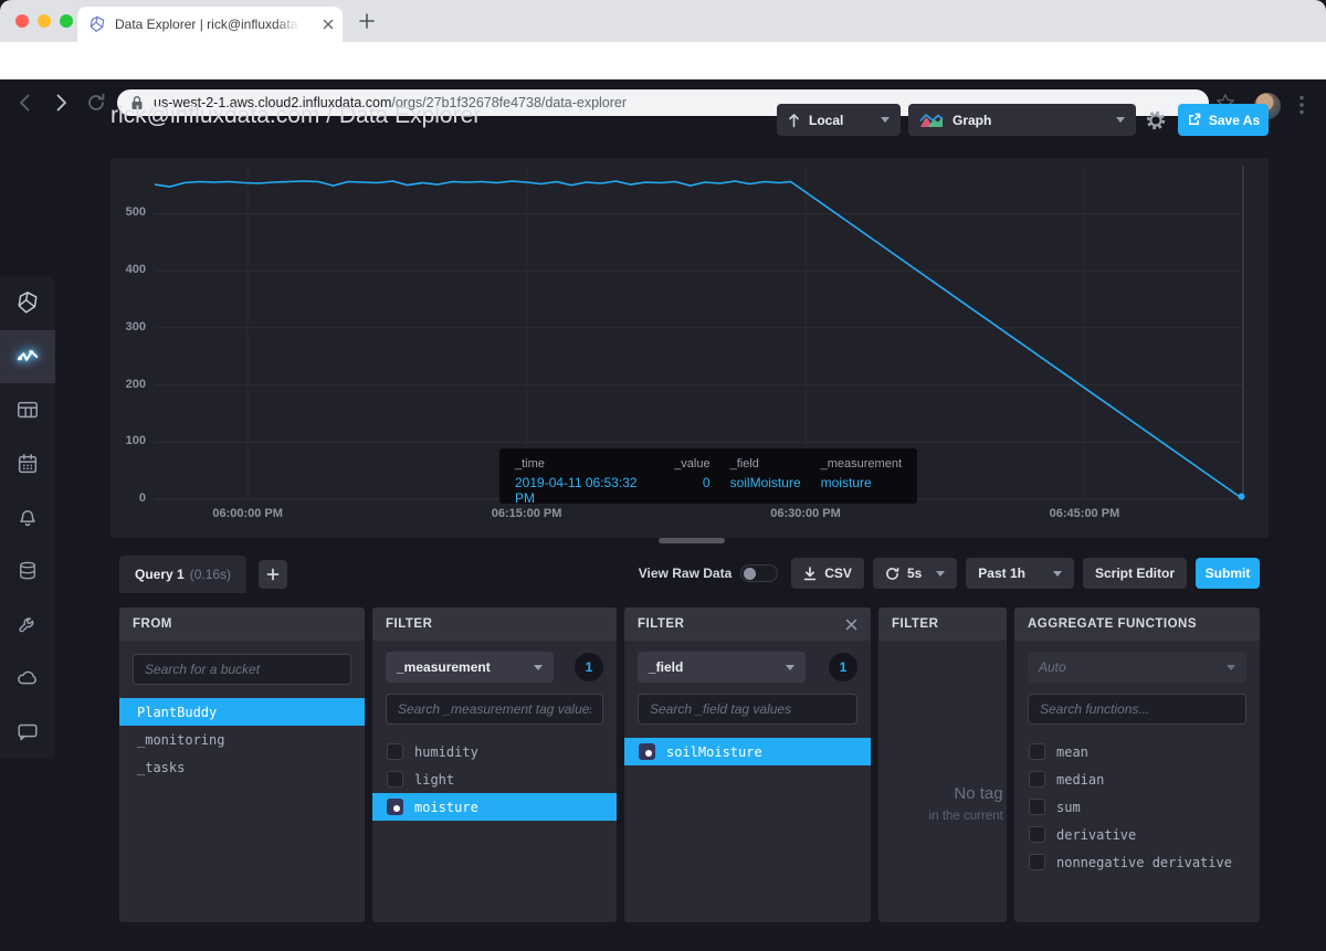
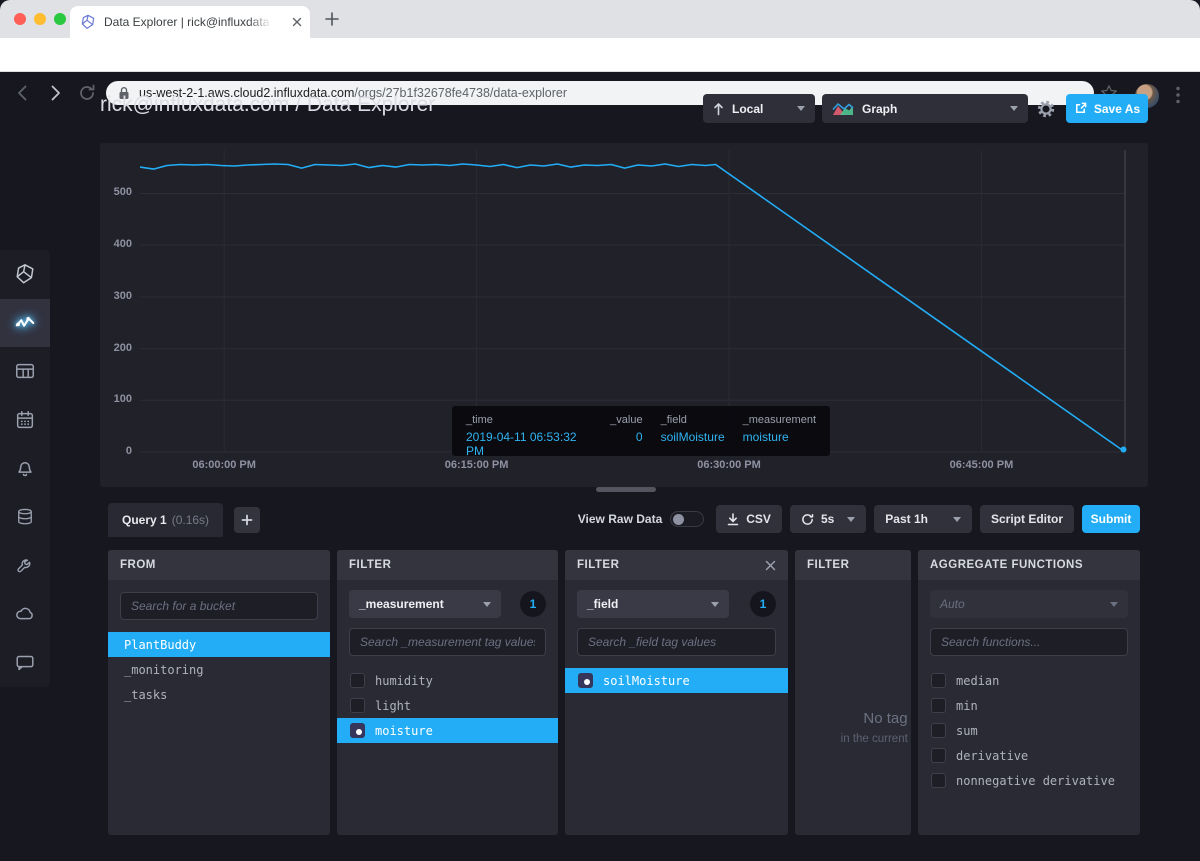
  Data Explorer | rick@influx
  us-west-2-1.aws.cloud2.influxdata.com/orgs/27b1f32678fe4738/data-explorer
  rick@influxdata.com / Data Explorer
  Local
  Graph
  Save As
  0
  100
  200
  300
  400
  500
  06:00:00 PM
  06:15:00 PM
  06:30:00 PM
  06:45:00 PM
  _time
  2019-04-11 06:53:32 PM
  _value
  0
  _field
  soilMoisture
  _measurement
  moisture
  Query 1
  (0.16s)
  View Raw Data
  CSV
  5s
  Past 1h
  Script Editor
  Submit
  FROM
  Search for a bucket
  PlantBuddy
  _monitoring
  _tasks
  FILTER
  _measurement
  1
  Search _measurement tag value
  humidity
  light
  moisture
  FILTER
  _field
  1
  Search _field tag values
  soilMoisture
  FILTER
  AGGREGATE FUNCTIONS
  Auto
  Search functions...
- mean
  median
+ min
  sum
  derivative
  nonnegative derivative
